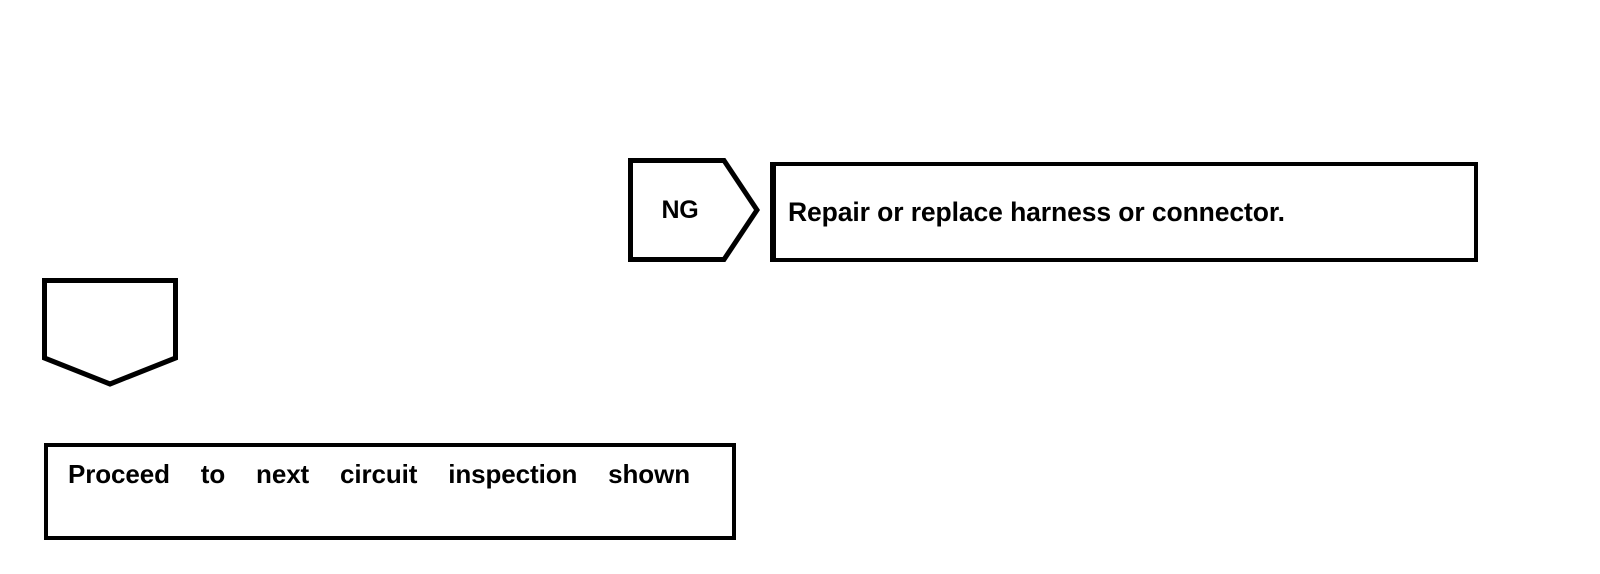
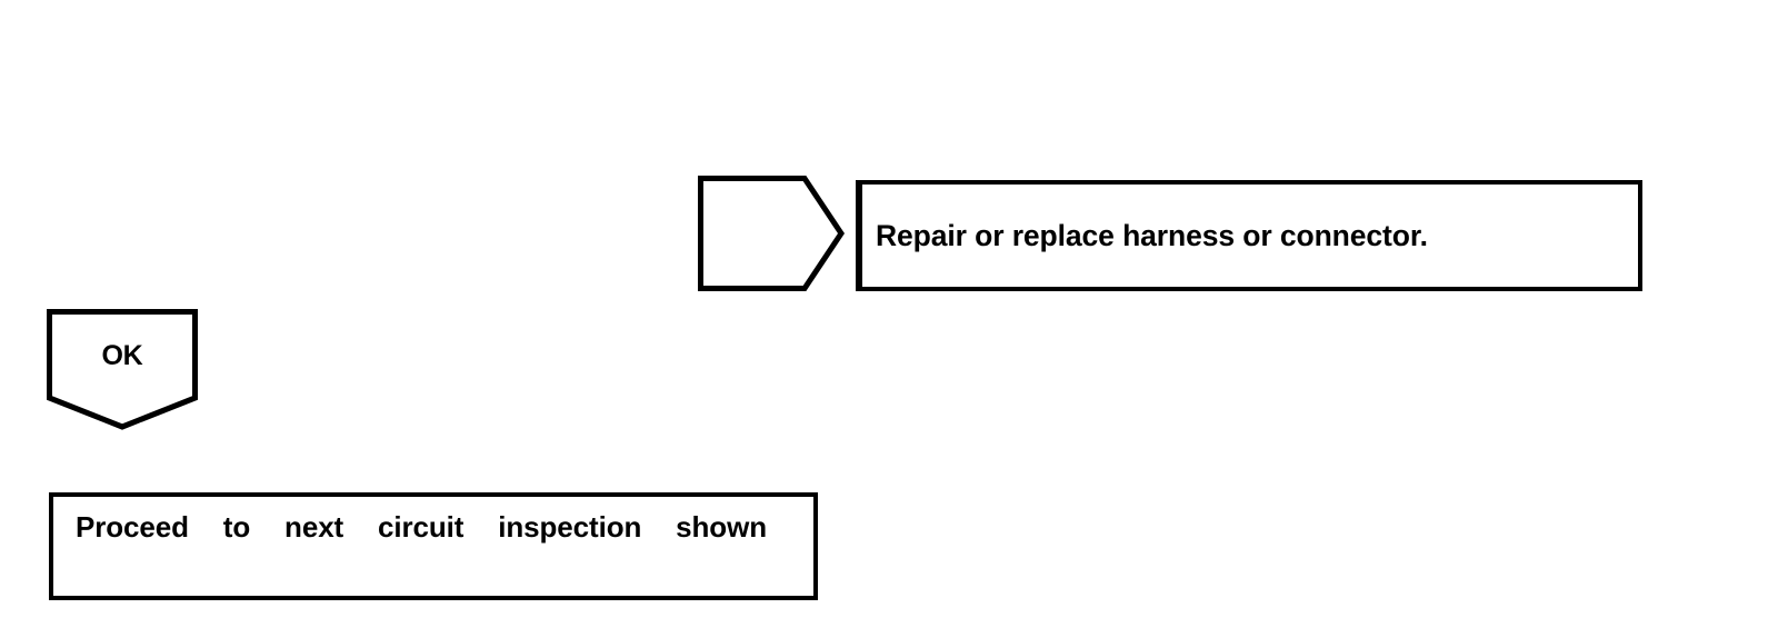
- NG
  Repair or replace harness or connector.
+ OK
  Proceed to next circuit inspection shown
